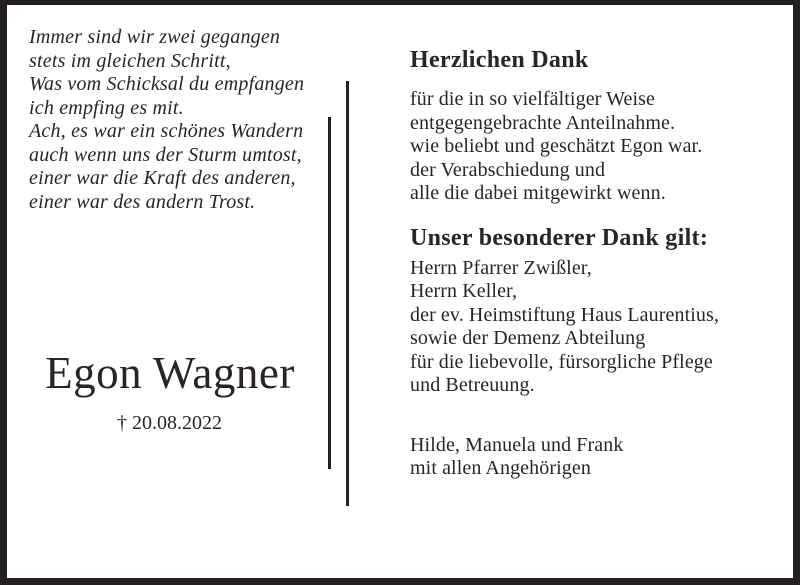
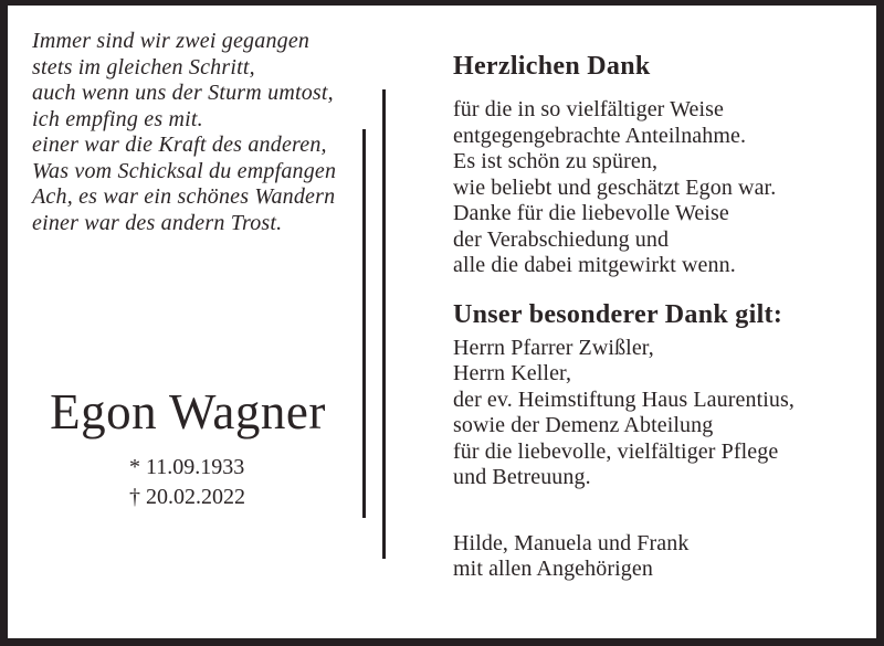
  Immer sind wir zwei gegangen
  stets im gleichen Schritt,
- Was vom Schicksal du empfangen
+ auch wenn uns der Sturm umtost,
  ich empfing es mit.
- Ach, es war ein schönes Wandern
+ einer war die Kraft des anderen,
- auch wenn uns der Sturm umtost,
+ Was vom Schicksal du empfangen
- einer war die Kraft des anderen,
+ Ach, es war ein schönes Wandern
  einer war des andern Trost.
  Egon Wagner
+ * 11.09.1933
- † 20.08.2022
+ † 20.02.2022
  Herzlichen Dank
  für die in so vielfältiger Weise
  entgegengebrachte Anteilnahme.
+ Es ist schön zu spüren,
  wie beliebt und geschätzt Egon war.
+ Danke für die liebevolle Weise
  der Verabschiedung und
  alle die dabei mitgewirkt wenn.
  Unser besonderer Dank gilt:
  Herrn Pfarrer Zwißler,
  Herrn Keller,
  der ev. Heimstiftung Haus Laurentius,
  sowie der Demenz Abteilung
- für die liebevolle, fürsorgliche Pflege
+ für die liebevolle, vielfältiger Pflege
  und Betreuung.
  Hilde, Manuela und Frank
  mit allen Angehörigen
